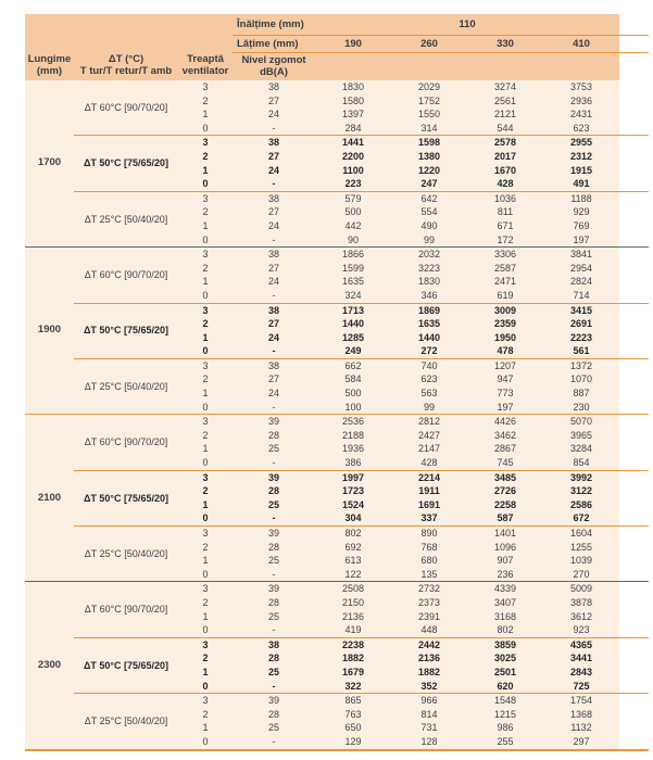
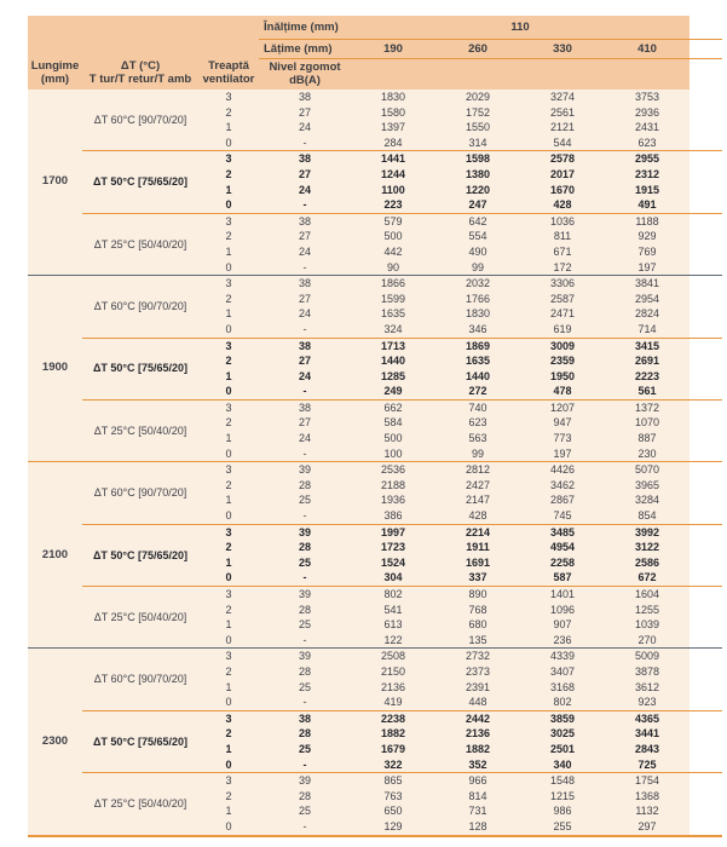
  Lungime (mm)	ΔT (°C) T tur/T retur/T amb	Treaptă ventilator	Înălțime (mm)	110
  Lățime (mm)	190	260	330	410
  Nivel zgomot dB(A)
  1700	ΔT 60°C [90/70/20]	3	38	1830	2029	3274	3753
  2	27	1580	1752	2561	2936
  1	24	1397	1550	2121	2431
  0	-	284	314	544	623
  ΔT 50°C [75/65/20]	3	38	1441	1598	2578	2955
- 2	27	2200	1380	2017	2312
+ 2	27	1244	1380	2017	2312
  1	24	1100	1220	1670	1915
  0	-	223	247	428	491
  ΔT 25°C [50/40/20]	3	38	579	642	1036	1188
  2	27	500	554	811	929
  1	24	442	490	671	769
  0	-	90	99	172	197
  1900	ΔT 60°C [90/70/20]	3	38	1866	2032	3306	3841
- 2	27	1599	3223	2587	2954
+ 2	27	1599	1766	2587	2954
  1	24	1635	1830	2471	2824
  0	-	324	346	619	714
  ΔT 50°C [75/65/20]	3	38	1713	1869	3009	3415
  2	27	1440	1635	2359	2691
  1	24	1285	1440	1950	2223
  0	-	249	272	478	561
  ΔT 25°C [50/40/20]	3	38	662	740	1207	1372
  2	27	584	623	947	1070
  1	24	500	563	773	887
  0	-	100	99	197	230
  2100	ΔT 60°C [90/70/20]	3	39	2536	2812	4426	5070
  2	28	2188	2427	3462	3965
  1	25	1936	2147	2867	3284
  0	-	386	428	745	854
  ΔT 50°C [75/65/20]	3	39	1997	2214	3485	3992
- 2	28	1723	1911	2726	3122
+ 2	28	1723	1911	4954	3122
  1	25	1524	1691	2258	2586
  0	-	304	337	587	672
  ΔT 25°C [50/40/20]	3	39	802	890	1401	1604
- 2	28	692	768	1096	1255
+ 2	28	541	768	1096	1255
  1	25	613	680	907	1039
  0	-	122	135	236	270
  2300	ΔT 60°C [90/70/20]	3	39	2508	2732	4339	5009
  2	28	2150	2373	3407	3878
  1	25	2136	2391	3168	3612
  0	-	419	448	802	923
  ΔT 50°C [75/65/20]	3	38	2238	2442	3859	4365
  2	28	1882	2136	3025	3441
  1	25	1679	1882	2501	2843
- 0	-	322	352	620	725
+ 0	-	322	352	340	725
  ΔT 25°C [50/40/20]	3	39	865	966	1548	1754
  2	28	763	814	1215	1368
  1	25	650	731	986	1132
  0	-	129	128	255	297
